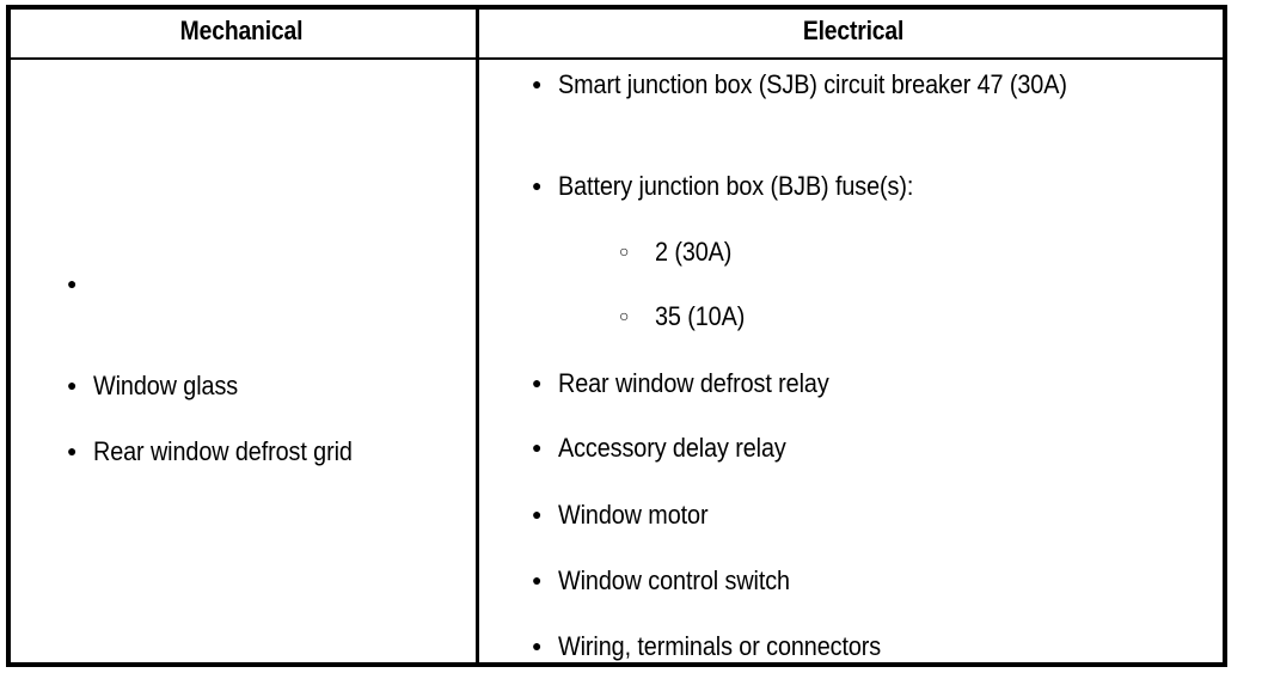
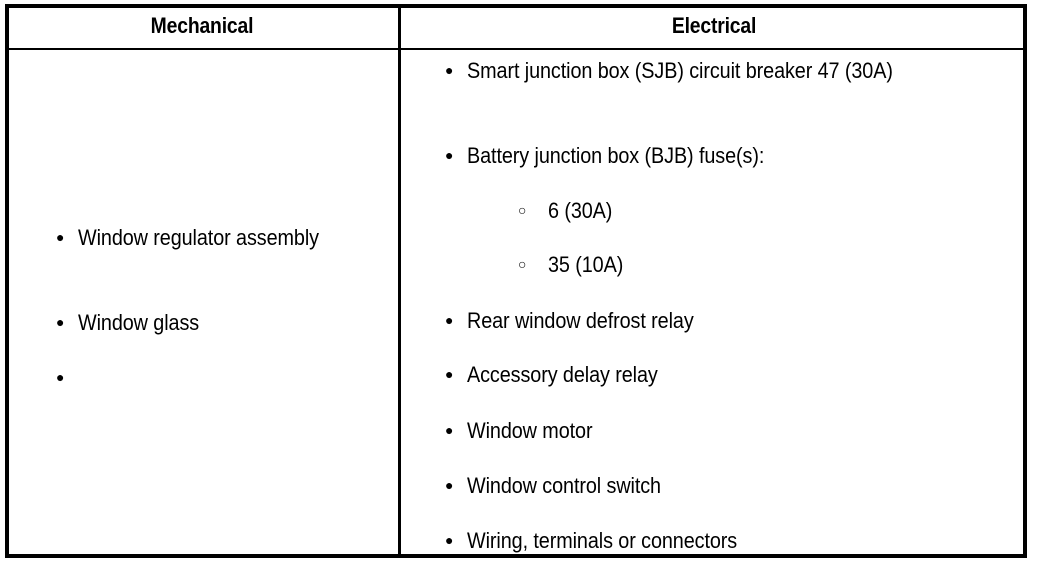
  Mechanical
  Electrical
+ Window regulator assembly
  Window glass
- Rear window defrost grid
  Smart junction box (SJB) circuit breaker 47 (30A)
  Battery junction box (BJB) fuse(s):
- 2 (30A)
+ 6 (30A)
  35 (10A)
  Rear window defrost relay
  Accessory delay relay
  Window motor
  Window control switch
  Wiring, terminals or connectors
